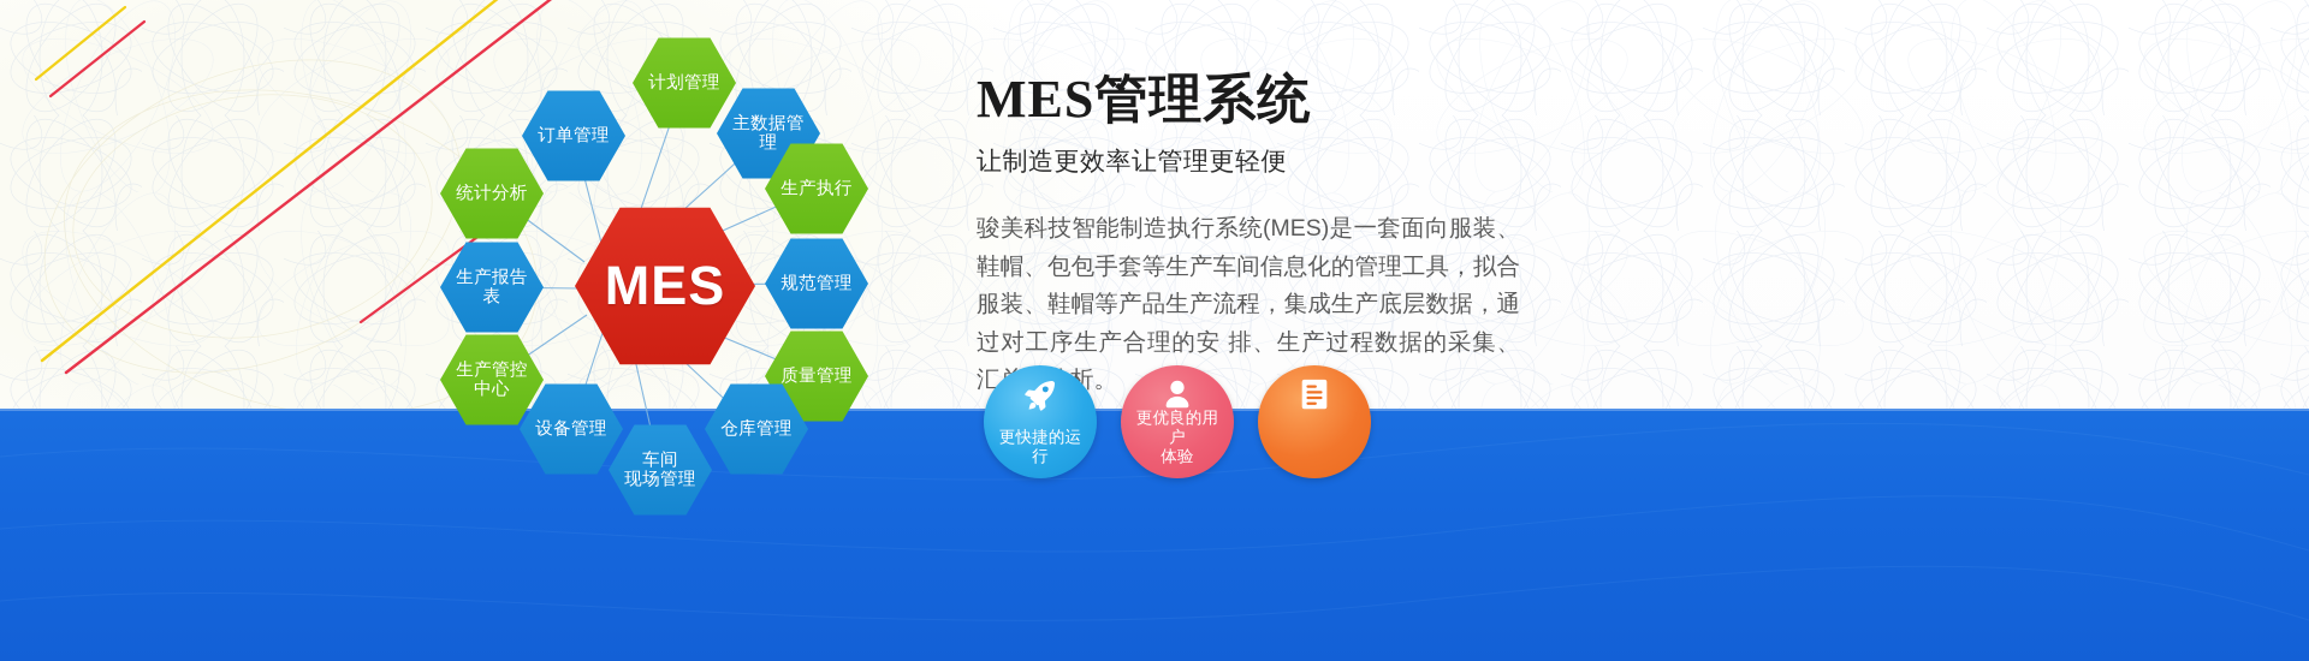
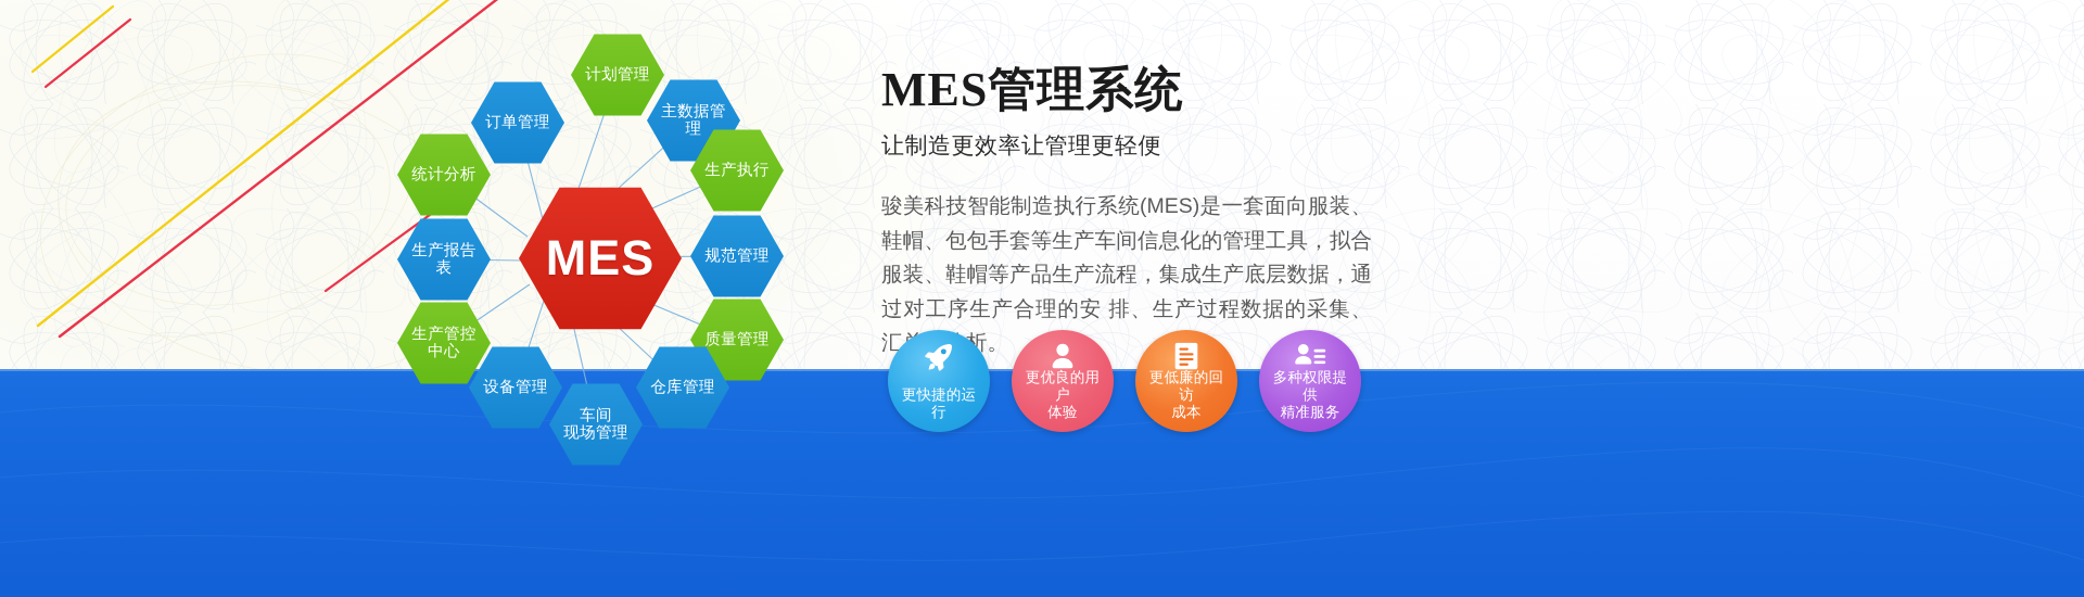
  MES
  计划管理
  主数据管理
  生产执行
  规范管理
  质量管理
  仓库管理
  车间
  现场管理
  设备管理
  生产管控
  中心
  生产报告表
  统计分析
  订单管理
  MES管理系统
  让制造更效率让管理更轻便
  骏美科技智能制造执行系统(MES)是一套面向服装、鞋帽、包包手套等生产车间信息化的管理工具，拟合服装、鞋帽等产品生产流程，集成生产底层数据，通过对工序生产合理的安 排、生产过程数据的采集、汇析。
  更快捷的运行
  更优良的用户
  体验
+ 更低廉的回访
+ 成本
+ 多种权限提供
+ 精准服务
